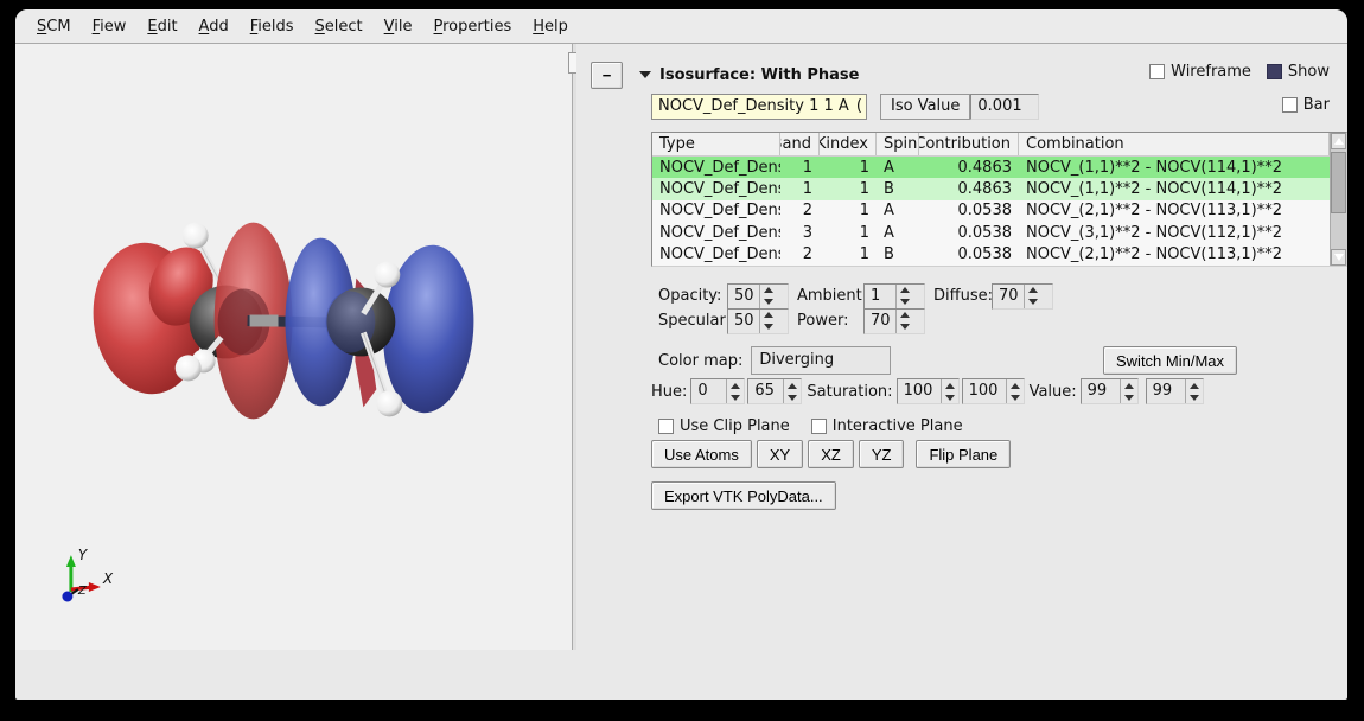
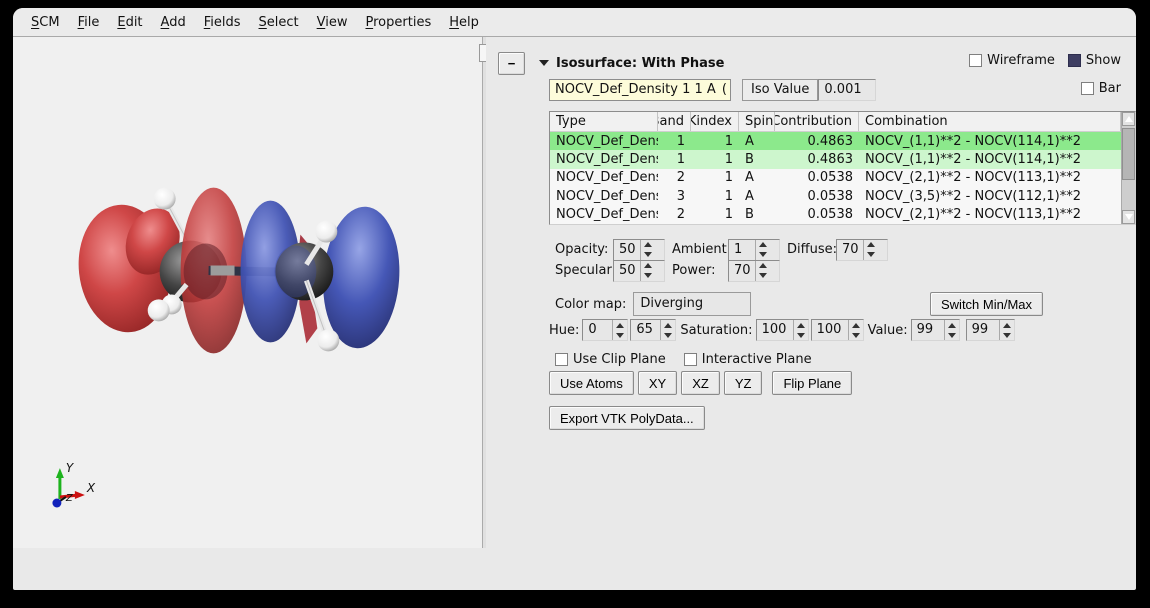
  SCM
- Fiew
+ File
  Edit
  Add
  Fields
  Select
- Vile
+ View
  Properties
  Help
  Y
  X
  Z
  −
  Isosurface: With Phase
  Wireframe
  Show
  NOCV_Def_Density 1 1 A
  (
  Iso Value
  0.001
  Bar
  Type
  and
  Kindex
  Spin
  Contribution
  Combination
  NOCV_Def_Den
  1
  1
  A
  0.4863
  NOCV_(1,1)**2 - NOCV(114,1)**2
  NOCV_Def_Den
  1
  1
  B
  0.4863
  NOCV_(1,1)**2 - NOCV(114,1)**2
  NOCV_Def_Den
  2
  1
  A
  0.0538
  NOCV_(2,1)**2 - NOCV(113,1)**2
  NOCV_Def_Den
  3
  1
  A
  0.0538
- NOCV_(3,1)**2 - NOCV(112,1)**2
+ NOCV_(3,5)**2 - NOCV(112,1)**2
  NOCV_Def_Den
  2
  1
  B
  0.0538
  NOCV_(2,1)**2 - NOCV(113,1)**2
  Opacity:
  50
  Ambient
  1
  Diffuse:
  70
  Specular
  50
  Power:
  70
  Color map:
  Diverging
  Switch Min/Max
  Hue:
  0
  65
  Saturation:
  100
  100
  Value:
  99
  99
  Use Clip Plane
  Interactive Plane
  Use Atoms
  XY
  XZ
  YZ
  Flip Plane
  Export VTK PolyData...
